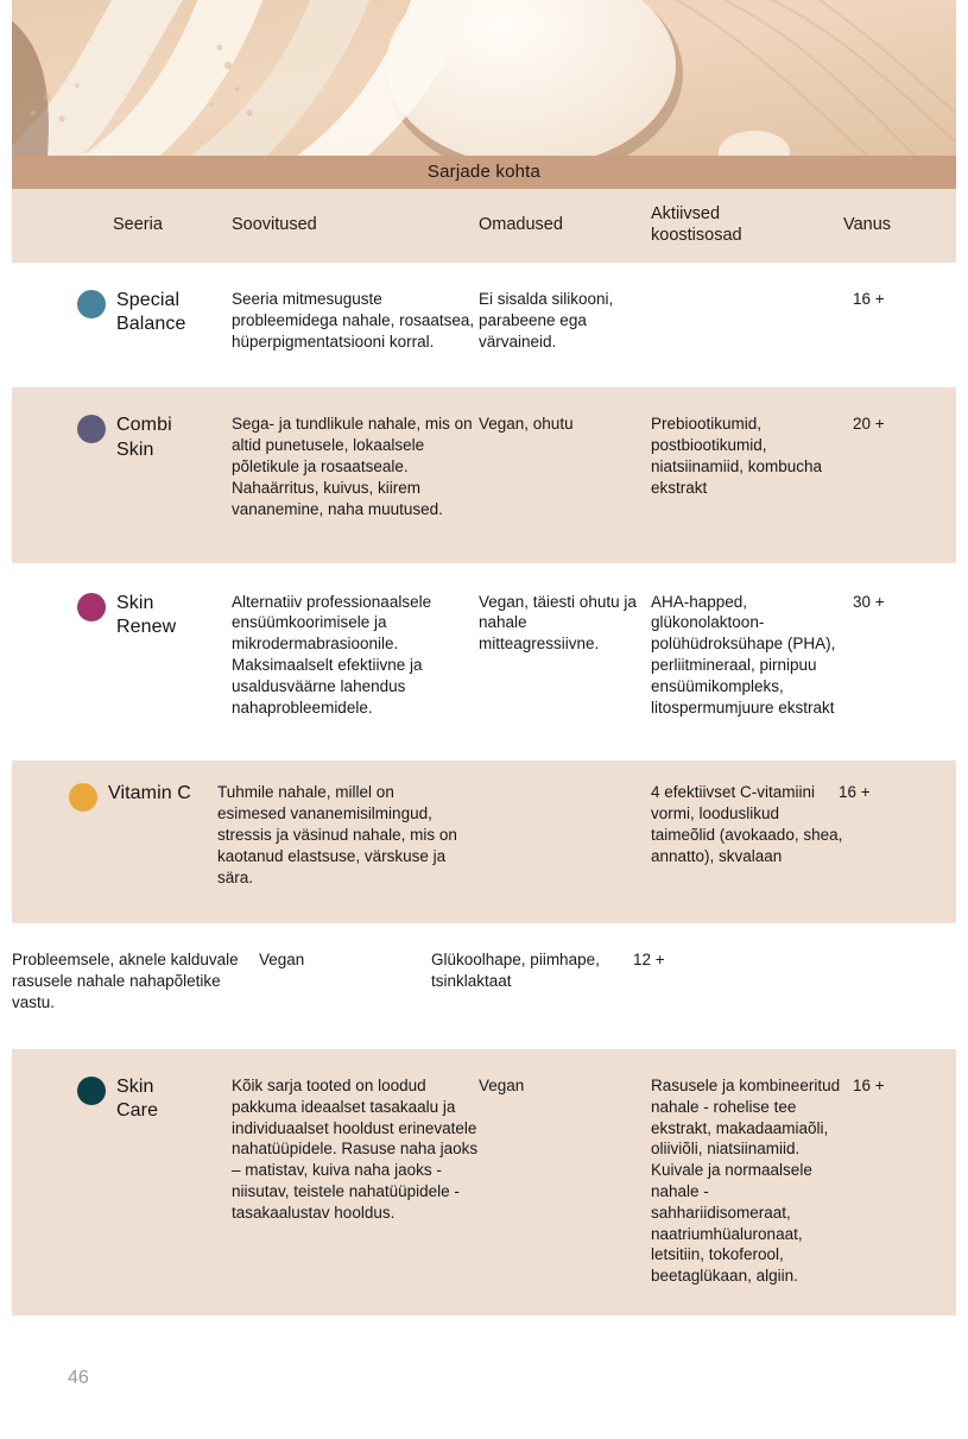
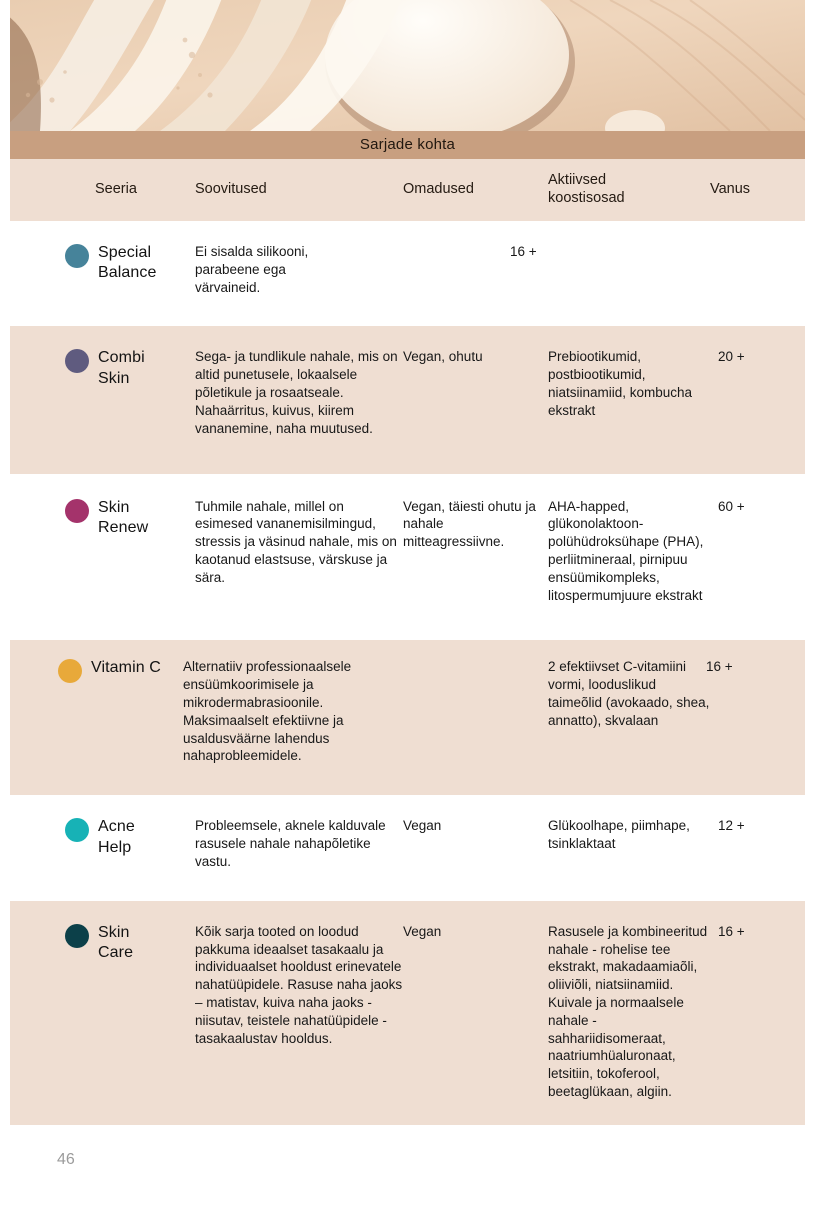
  Sarjade kohta
  Seeria
  Soovitused
  Omadused
  Aktiivsed
  koostisosad
  Vanus
  Special
  Balance
- Seeria mitmesuguste probleemidega nahale, rosaatsea, hüperpigmentatsiooni korral.
  Ei sisalda silikooni, parabeene ega värvaineid.
  16 +
  Combi
  Skin
  Sega- ja tundlikule nahale, mis on altid punetusele, lokaalsele põletikule ja rosaatseale. Nahaärritus, kuivus, kiirem vananemine, naha muutused.
  Vegan, ohutu
  Prebiootikumid, postbiootikumid, niatsiinamiid, kombucha ekstrakt
  20 +
  Skin
  Renew
- Alternatiiv professionaalsele ensüümkoorimisele ja mikrodermabrasioonile. Maksimaalselt efektiivne ja usaldusväärne lahendus nahaprobleemidele.
+ Tuhmile nahale, millel on esimesed vananemisilmingud, stressis ja väsinud nahale, mis on kaotanud elastsuse, värskuse ja sära.
  Vegan, täiesti ohutu ja nahale mitteagressiivne.
  AHA-happed, glükonolaktoon-polühüdroksühape (PHA), perliitmineraal, pirnipuu ensüümikompleks, litospermumjuure ekstrakt
- 30 +
+ 60 +
  Vitamin C
- Tuhmile nahale, millel on esimesed vananemisilmingud, stressis ja väsinud nahale, mis on kaotanud elastsuse, värskuse ja sära.
+ Alternatiiv professionaalsele ensüümkoorimisele ja mikrodermabrasioonile. Maksimaalselt efektiivne ja usaldusväärne lahendus nahaprobleemidele.
- 4 efektiivset C-vitamiini vormi, looduslikud taimeõlid (avokaado, shea, annatto), skvalaan
+ 2 efektiivset C-vitamiini vormi, looduslikud taimeõlid (avokaado, shea, annatto), skvalaan
  16 +
+ Acne
+ Help
  Probleemsele, aknele kalduvale rasusele nahale nahapõletike vastu.
  Vegan
  Glükoolhape, piimhape, tsinklaktaat
  12 +
  Skin
  Care
  Kõik sarja tooted on loodud pakkuma ideaalset tasakaalu ja individuaalset hooldust erinevatele nahatüüpidele. Rasuse naha jaoks – matistav, kuiva naha jaoks - niisutav, teistele nahatüüpidele - tasakaalustav hooldus.
  Vegan
  Rasusele ja kombineeritud nahale - rohelise tee ekstrakt, makadaamiaõli, oliiviõli, niatsiinamiid. Kuivale ja normaalsele nahale - sahhariidisomeraat, naatriumhüaluronaat, letsitiin, tokoferool, beetaglükaan, algiin.
  16 +
  46
